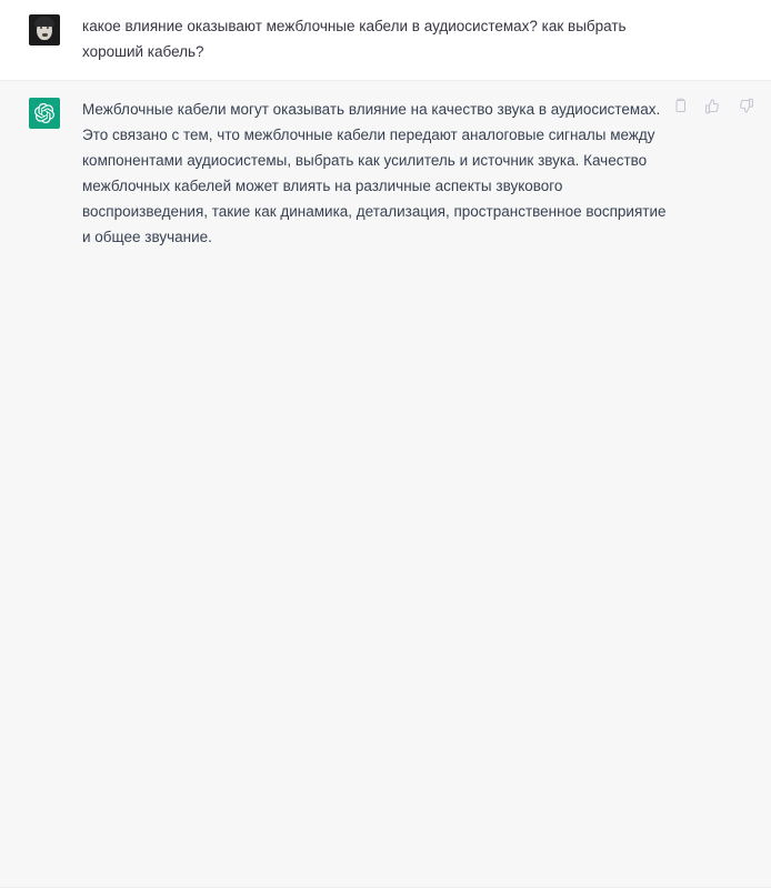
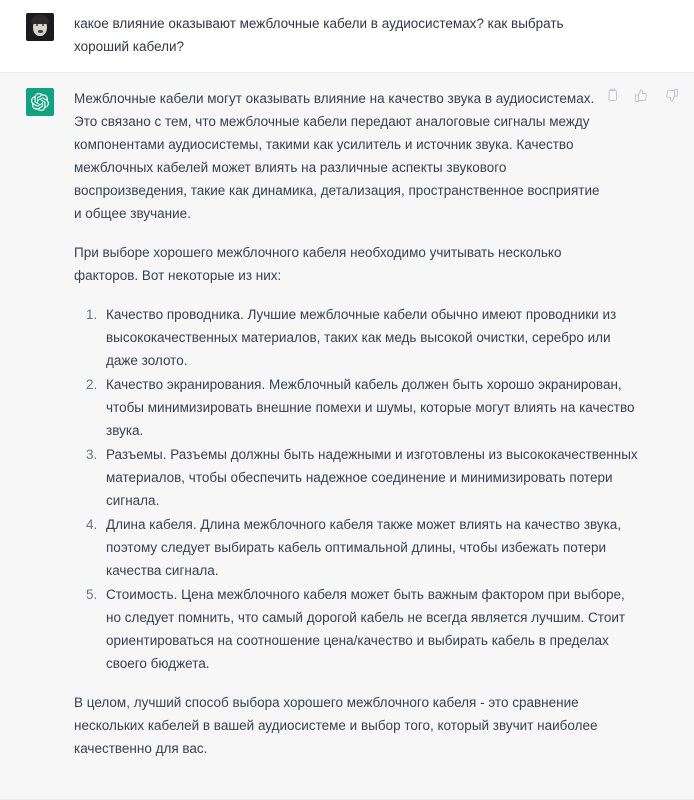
- какое влияние оказывают межблочные кабели в аудиосистемах? как выбрать хороший кабель?
+ какое влияние оказывают межблочные кабели в аудиосистемах? как выбрать хороший кабели?
- Межблочные кабели могут оказывать влияние на качество звука в аудиосистемах. Это связано с тем, что межблочные кабели передают аналоговые сигналы между компонентами аудиосистемы, выбрать как усилитель и источник звука. Качество межблочных кабелей может влиять на различные аспекты звукового воспроизведения, такие как динамика, детализация, пространственное восприятие и общее звучание.
+ Межблочные кабели могут оказывать влияние на качество звука в аудиосистемах. Это связано с тем, что межблочные кабели передают аналоговые сигналы между компонентами аудиосистемы, такими как усилитель и источник звука. Качество межблочных кабелей может влиять на различные аспекты звукового воспроизведения, такие как динамика, детализация, пространственное восприятие и общее звучание.
+ При выборе хорошего межблочного кабеля необходимо учитывать несколько факторов. Вот некоторые из них:
+ Качество проводника. Лучшие межблочные кабели обычно имеют проводники из высококачественных материалов, таких как медь высокой очистки, серебро или даже золото.
+ Качество экранирования. Межблочный кабель должен быть хорошо экранирован, чтобы минимизировать внешние помехи и шумы, которые могут влиять на качество звука.
+ Разъемы. Разъемы должны быть надежными и изготовлены из высококачественных материалов, чтобы обеспечить надежное соединение и минимизировать потери сигнала.
+ Длина кабеля. Длина межблочного кабеля также может влиять на качество звука, поэтому следует выбирать кабель оптимальной длины, чтобы избежать потери качества сигнала.
+ Стоимость. Цена межблочного кабеля может быть важным фактором при выборе, но следует помнить, что самый дорогой кабель не всегда является лучшим. Стоит ориентироваться на соотношение цена/качество и выбирать кабель в пределах своего бюджета.
+ В целом, лучший способ выбора хорошего межблочного кабеля - это сравнение нескольких кабелей в вашей аудиосистеме и выбор того, который звучит наиболее качественно для вас.
